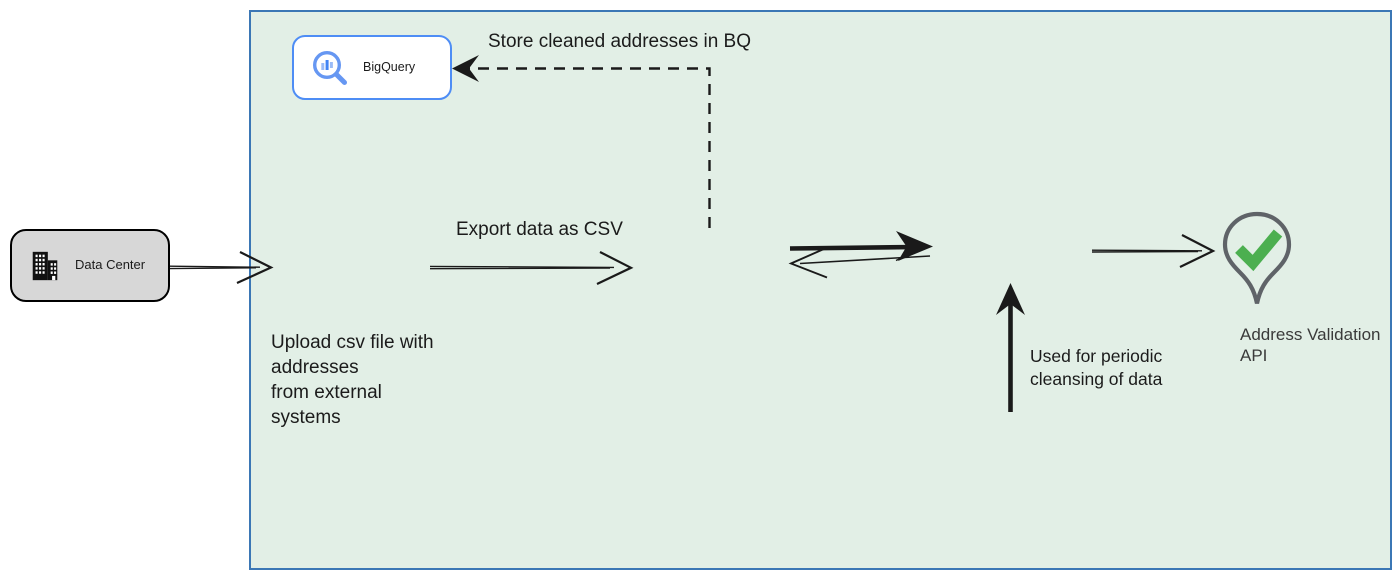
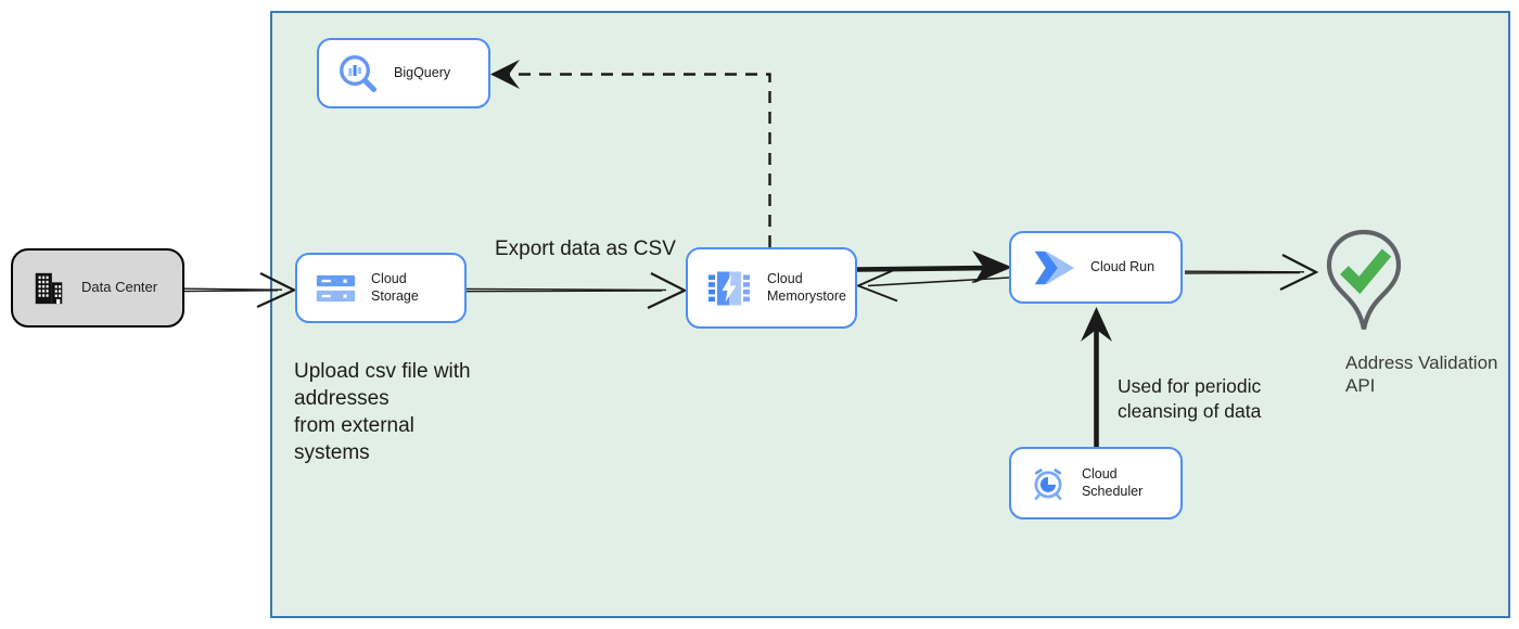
  Data Center
  BigQuery
+ Cloud Storage
+ Cloud
+ Memorystore
+ Cloud Run
+ Cloud Scheduler
  Address Validation
  API
- Store cleaned addresses in BQ
  Export data as CSV
  Used for periodic
  cleansing of data
  Upload csv file with
  addresses
  from external
  systems
